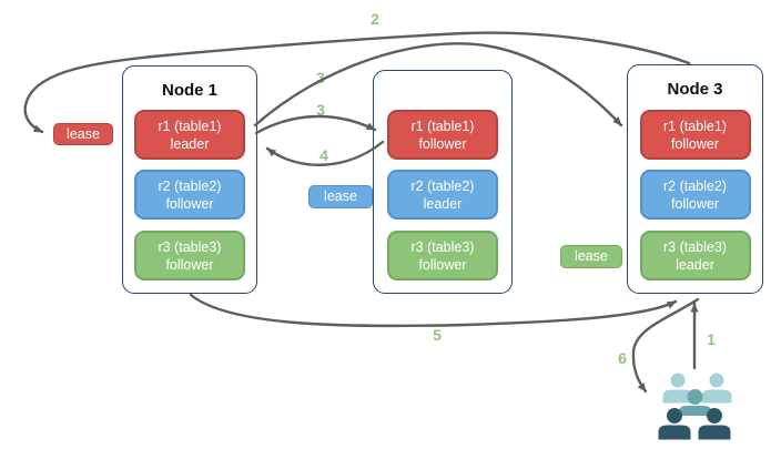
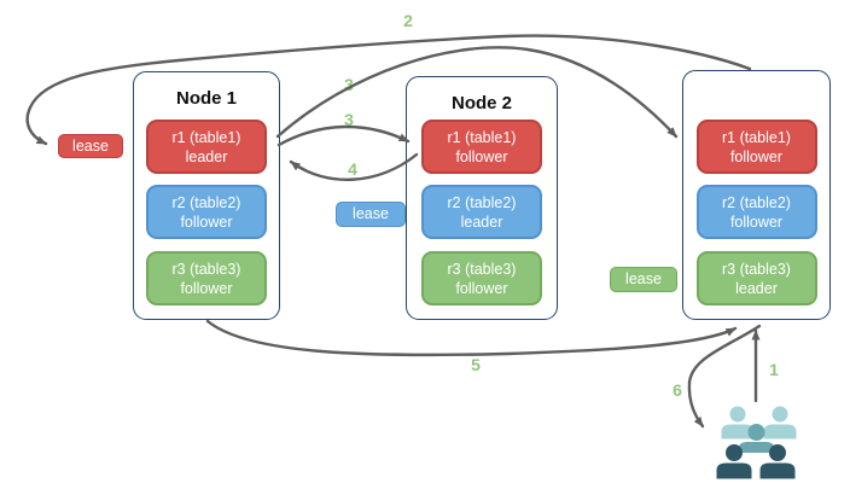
  Node 1
  r1 (table1)
  leader
  r2 (table2)
  follower
  r3 (table3)
  follower
+ Node 2
  r1 (table1)
  follower
  r2 (table2)
  leader
  r3 (table3)
  follower
- Node 3
  r1 (table1)
  follower
  r2 (table2)
  follower
  r3 (table3)
  leader
  lease
  lease
  lease
  1
  2
  3
  3
  4
  5
  6
